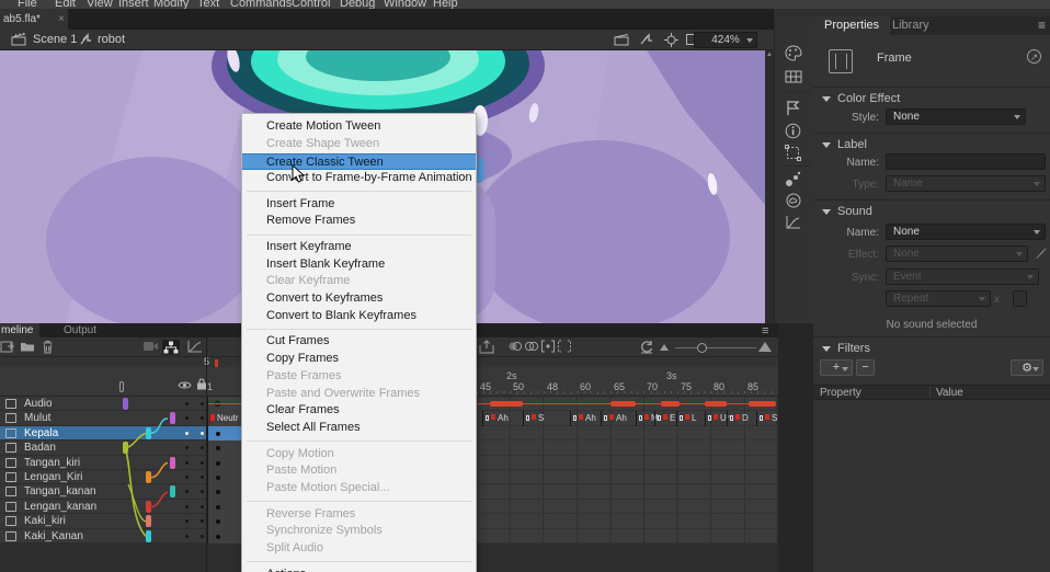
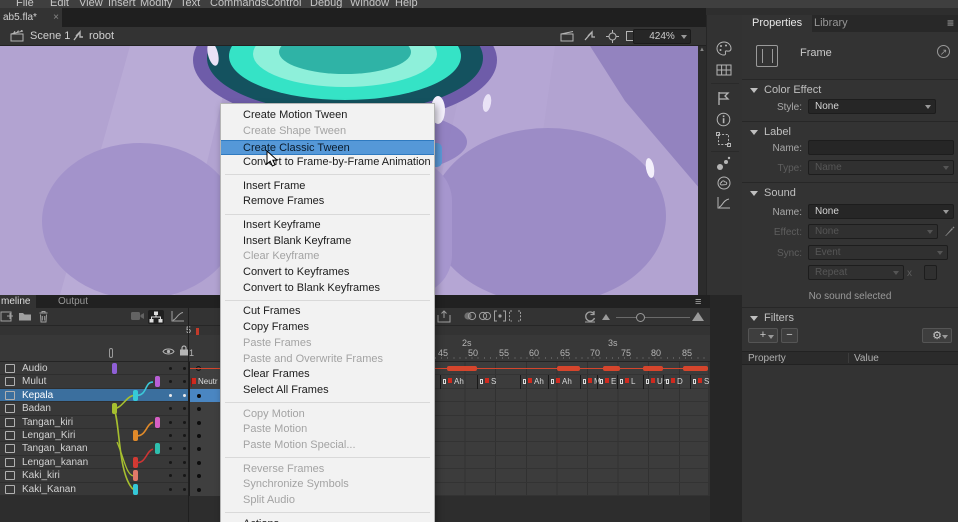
  File
  Edit
  View
  Insert
  Modify
  Text
  Commands
  Control
  Debug
  Window
  Help
  ab5.fla*
  ×
  Scene 1
  robot
  424%
  Properties
  Library
  ≡
  Frame
  ↗
  Color Effect
  Style:
  None
  Label
  Name:
  Type:
  Name
  Sound
  Name:
  None
  Effect:
  None
  Sync:
  Event
  Repeat
  x
  No sound selected
  Filters
  +
  −
  ⚙
  Property
  Value
  meline
  Output
  ≡
  1
  2s
  3s
  45
  50
- 48
+ 55
  60
  65
  70
  75
  80
  85
  Audio
  Mulut
  Neutr
  Kepala
  Badan
  Tangan_kiri
  Lengan_Kiri
  Tangan_kanan
  Lengan_kanan
  Kaki_kiri
  Kaki_Kanan
  Ah
  S
  Ah
  Ah
  M
  E
  L
  Uh
  D
  S
  Create Motion Tween
  Create Shape Tween
  Create Classic Tween
  Convrt to Frame-by-Frame Animation
  ›
  Insert Frame
  Remove Frames
  Insert Keyframe
  Insert Blank Keyframe
  Clear Keyframe
  Convert to Keyframes
  Convert to Blank Keyframes
  Cut Frames
  Copy Frames
  Paste Frames
  Paste and Overwrite Frames
  Clear Frames
  Select All Frames
  Copy Motion
  Paste Motion
  Paste Motion Special...
  Reverse Frames
  Synchronize Symbols
  Split Audio
